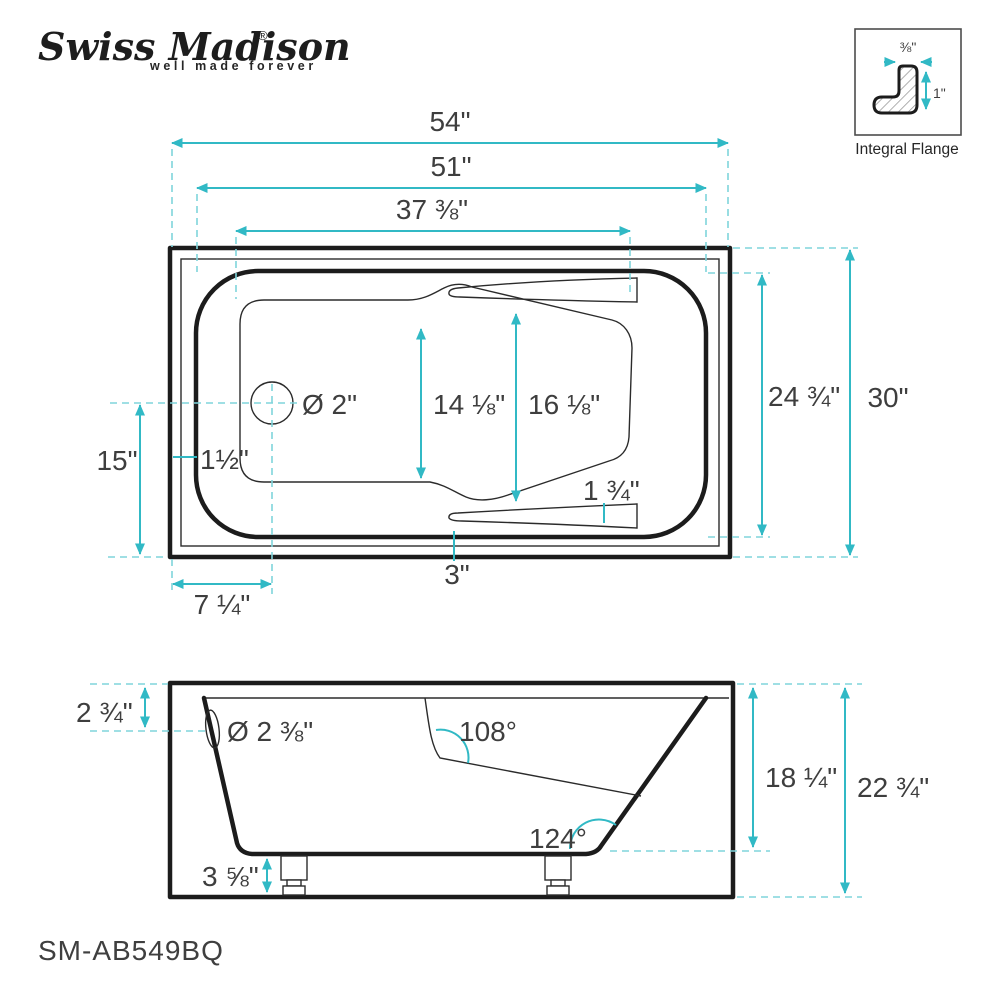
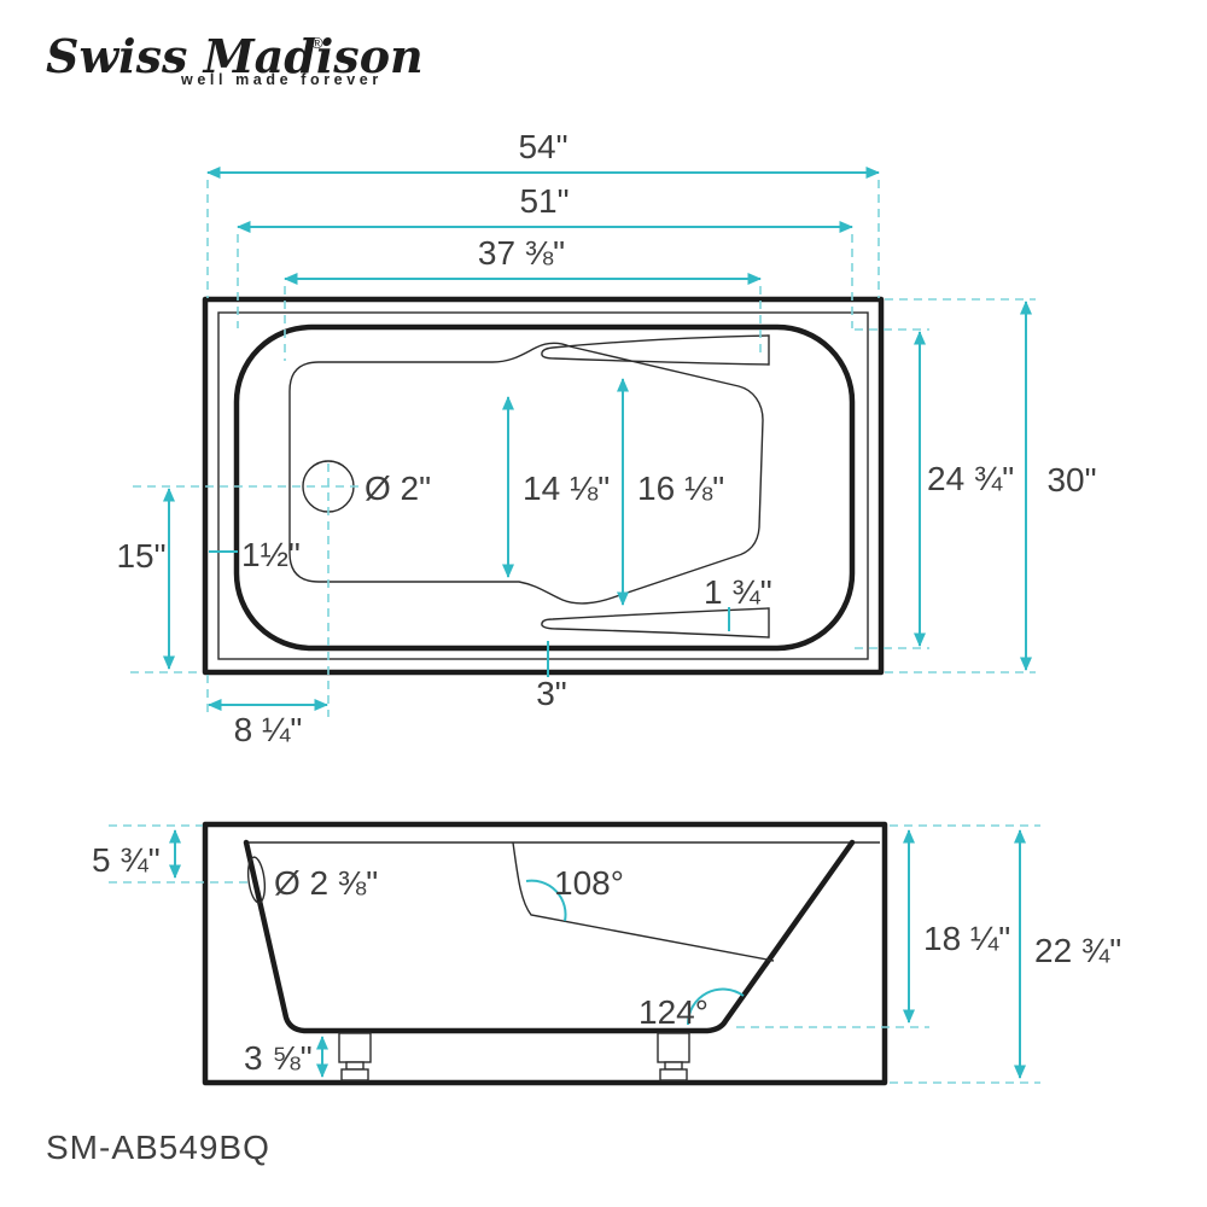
  Swiss Madison
  ®
  well made forever
- ⅜"
- 1"
- Integral Flange
  54"
  51"
  37 ⅜"
  30"
  24 ¾"
  15"
- 7 ¼"
+ 8 ¼"
  1½"
  Ø 2"
  14 ⅛"
  16 ⅛"
  1 ¾"
  3"
- 2 ¾"
+ 5 ¾"
  Ø 2 ⅜"
  108°
  124°
  3 ⅝"
  18 ¼"
  22 ¾"
  SM-AB549BQ
